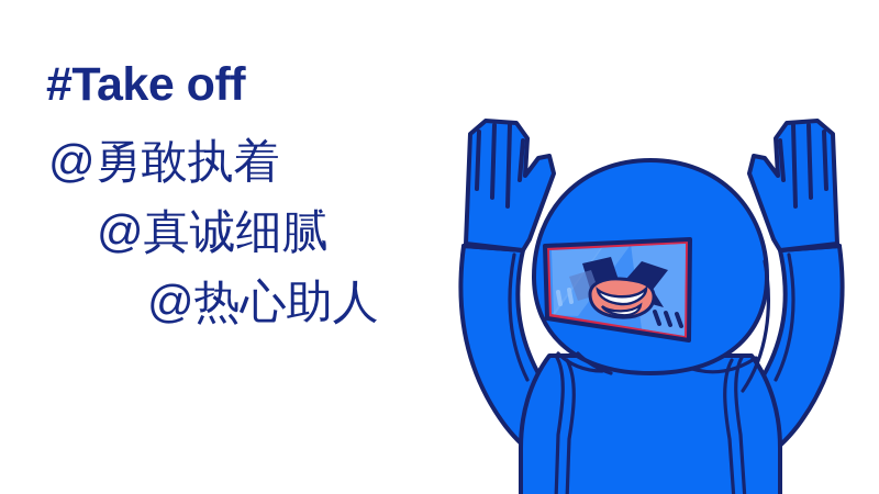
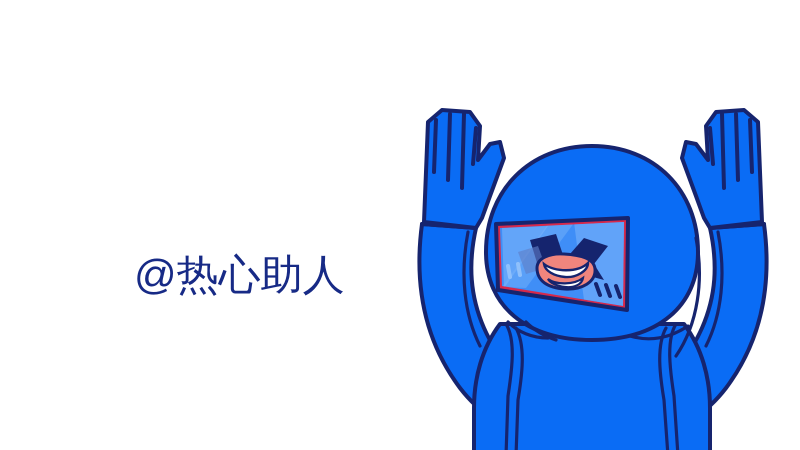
- #Take off
- @勇敢执着
- @真诚细腻
  @热心助人
